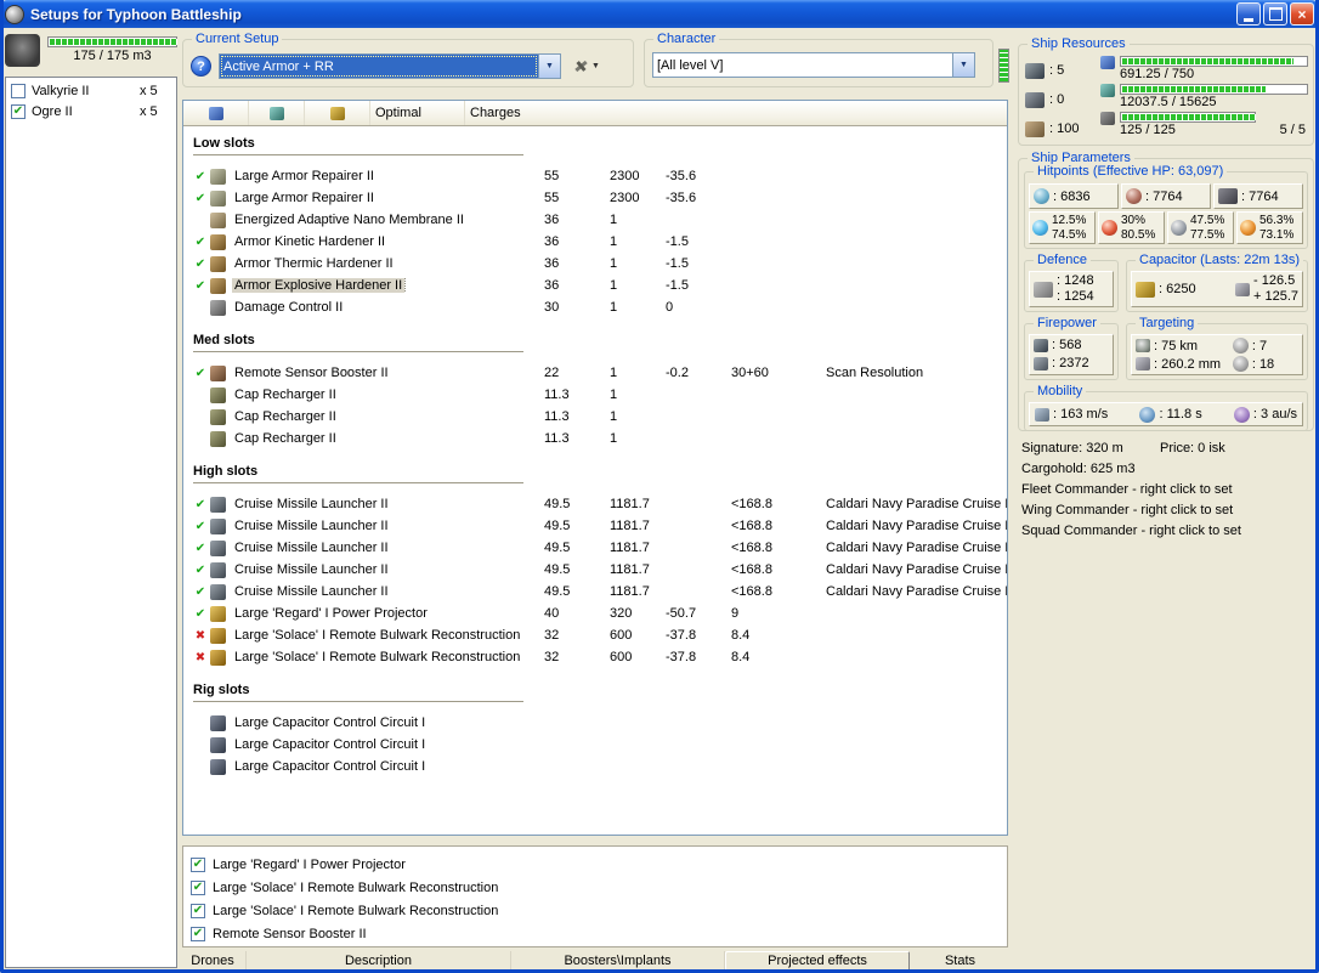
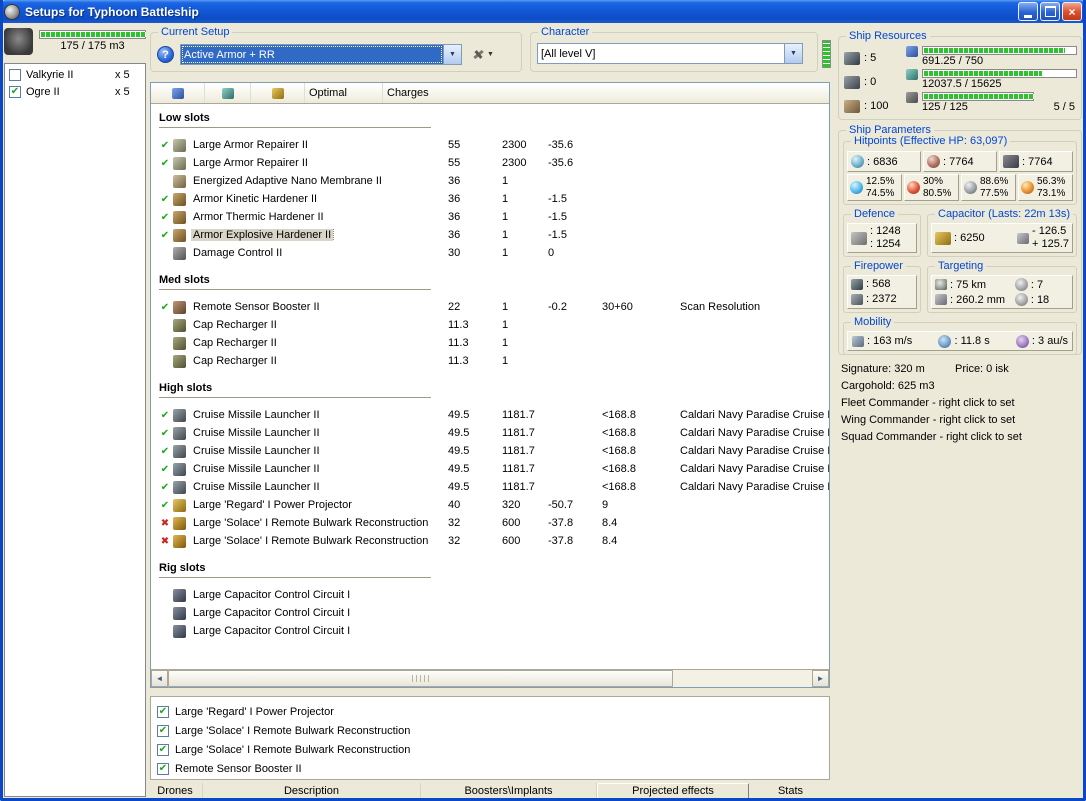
  Setups for Typhoon Battleship
  ×
  175 / 175 m3
  Valkyrie II
  x 5
  ✔
  Ogre II
  x 5
  Current Setup
  ?
  Active Armor + RR
  Character
  [All level V]
  Optimal
  Charges
  Low slots
  ✔
  Large Armor Repairer II
  55
  2300
  -35.6
  ✔
  Large Armor Repairer II
  55
  2300
  -35.6
  Energized Adaptive Nano Membrane II
  36
  1
  ✔
  Armor Kinetic Hardener II
  36
  1
  -1.5
  ✔
  Armor Thermic Hardener II
  36
  1
  -1.5
  ✔
  Armor Explosive Hardener II
  36
  1
  -1.5
  Damage Control II
  30
  1
  0
  Med slots
  ✔
  Remote Sensor Booster II
  22
  1
  -0.2
  30+60
  Scan Resolution
  Cap Recharger II
  11.3
  1
  Cap Recharger II
  11.3
  1
  Cap Recharger II
  11.3
  1
  High slots
  ✔
  Cruise Missile Launcher II
  49.5
  1181.7
  <168.8
  Caldari Navy Paradise Cruise
  ✔
  Cruise Missile Launcher II
  49.5
  1181.7
  <168.8
  Caldari Navy Paradise Cruise
  ✔
  Cruise Missile Launcher II
  49.5
  1181.7
  <168.8
  Caldari Navy Paradise Cruise
  ✔
  Cruise Missile Launcher II
  49.5
  1181.7
  <168.8
  Caldari Navy Paradise Cruise
  ✔
  Cruise Missile Launcher II
  49.5
  1181.7
  <168.8
  Caldari Navy Paradise Cruise
  ✔
  Large 'Regard' I Power Projector
  40
  320
  -50.7
  9
  ✖
  Large 'Solace' I Remote Bulwark Reconstruction
  32
  600
  -37.8
  8.4
  ✖
  Large 'Solace' I Remote Bulwark Reconstruction
  32
  600
  -37.8
  8.4
  Rig slots
  Large Capacitor Control Circuit I
  Large Capacitor Control Circuit I
  Large Capacitor Control Circuit I
+ ◄
+ ►
  ✔
  Large 'Regard' I Power Projector
  ✔
  Large 'Solace' I Remote Bulwark Reconstruction
  ✔
  Large 'Solace' I Remote Bulwark Reconstruction
  ✔
  Remote Sensor Booster II
  Drones
  Description
  Boosters\Implants
  Projected effects
  Stats
  Ship Resources
  : 5
  : 0
  : 100
  691.25 / 750
  12037.5 / 15625
  125 / 125
  5 / 5
  Ship Parameters
  Hitpoints (Effective HP: 63,097)
  : 6836
  : 7764
  : 7764
  12.5%
  74.5%
  30%
  80.5%
- 47.5%
+ 88.6%
  77.5%
  56.3%
  73.1%
  Defence
  : 1248
  : 1254
  Capacitor (Lasts: 22m 13s)
  : 6250
  - 126.5
  + 125.7
  Firepower
  : 568
  : 2372
  Targeting
  : 75 km
  : 7
  : 260.2 mm
  : 18
  Mobility
  : 163 m/s
  : 11.8 s
  : 3 au/s
  Signature: 320 m
  Price: 0 isk
  Cargohold: 625 m3
  Fleet Commander - right click to set
  Wing Commander - right click to set
  Squad Commander - right click to set
